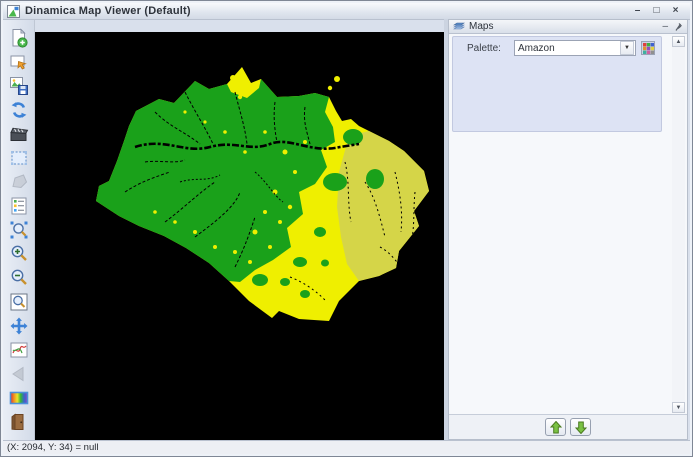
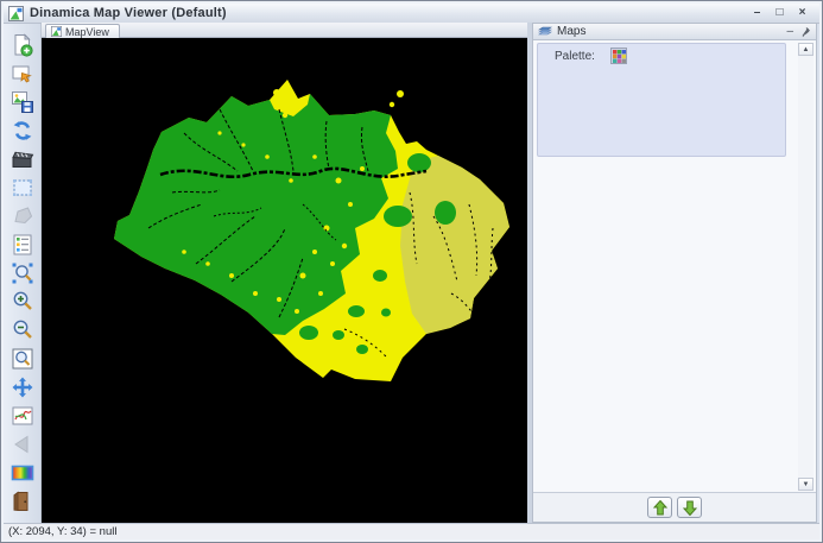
  Dinamica Map Viewer (Default)
  –
  □
  ×
+ MapView
  Maps
  –
  Palette:
- Amazon
  (X: 2094, Y: 34) = null
